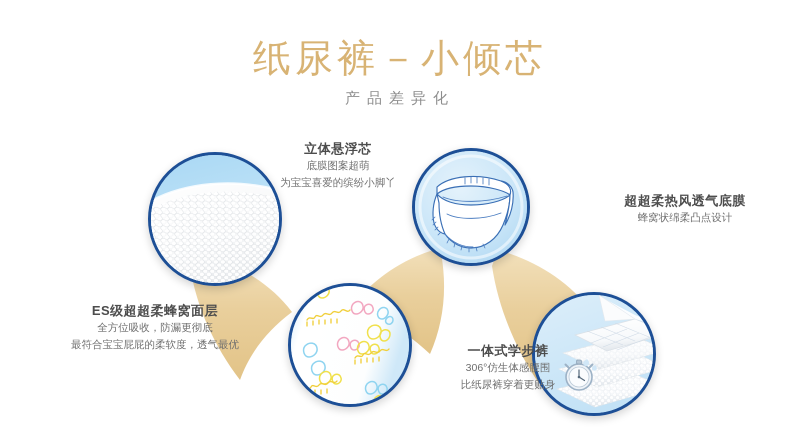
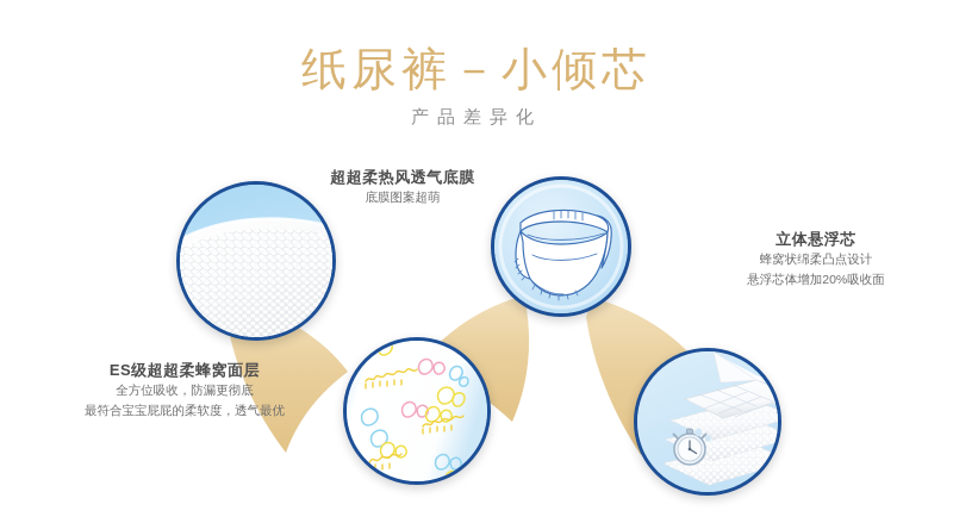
  纸尿裤－小倾芯
  产品差异化
- 立体悬浮芯
+ 超超柔热风透气底膜
  底膜图案超萌
- 为宝宝喜爱的缤纷小脚丫
- 超超柔热风透气底膜
+ 立体悬浮芯
  蜂窝状绵柔凸点设计
+ 悬浮芯体增加20%吸收面
  ES级超超柔蜂窝面层
  全方位吸收，防漏更彻底
  最符合宝宝屁屁的柔软度，透气最优
- 一体式学步裤
- 306°仿生体感腰围
- 比纸尿裤穿着更贴身
